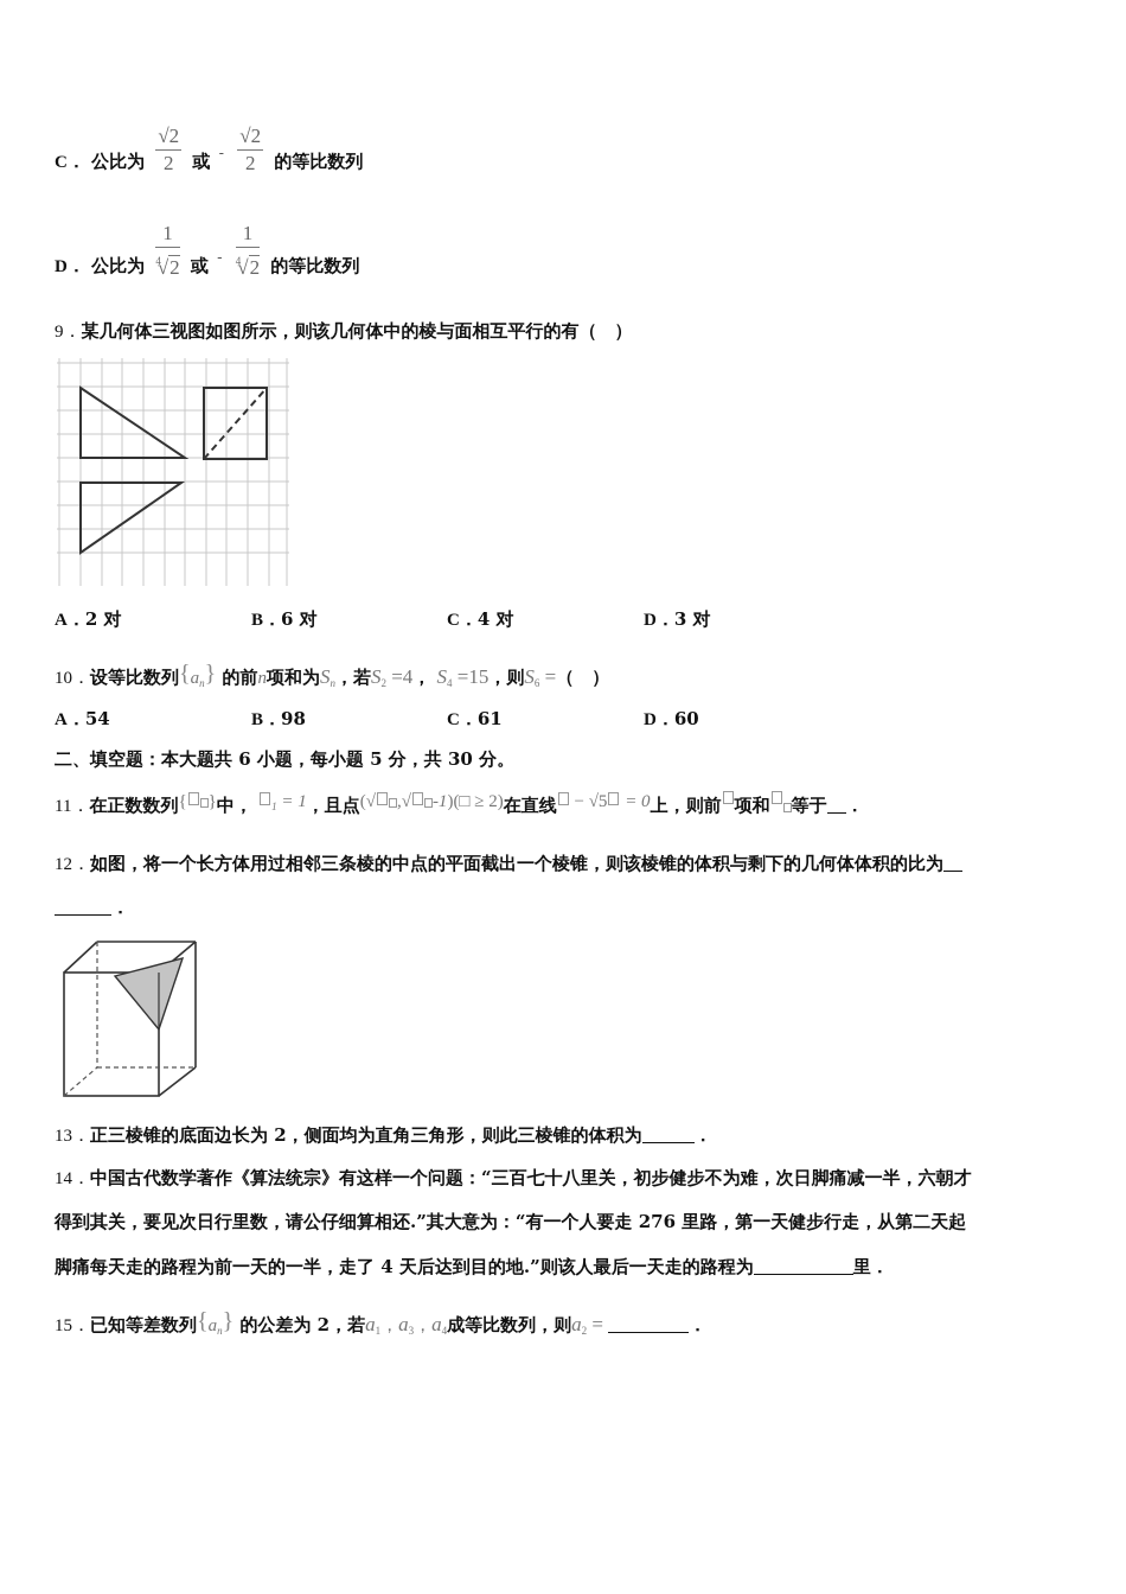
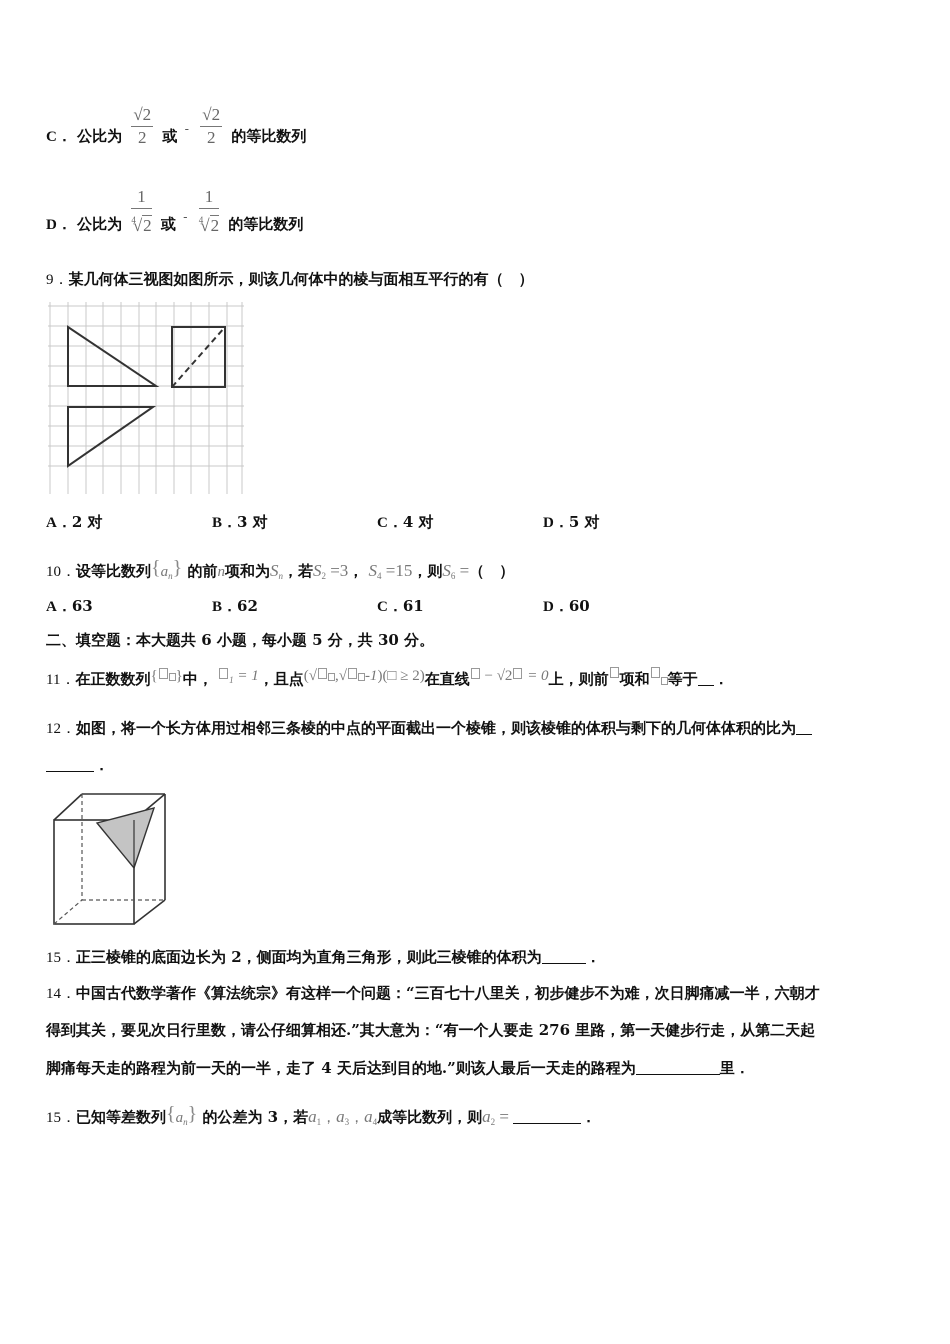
  C． 公比为
  √2
  2
  或 -
  √2
  2
  的等比数列
  D． 公比为
  1
  4√2
  或 -
  1
  4√2
  的等比数列
  9．某几何体三视图如图所示，则该几何体中的棱与面相互平行的有（ ）
  A．2 对
- B．6 对
+ B．3 对
  C．4 对
- D．3 对
+ D．5 对
- 10．设等比数列{an} 的前n项和为Sn，若S2 =4， S4 =15，则S6 =（ ）
+ 10．设等比数列{an} 的前n项和为Sn，若S2 =3， S4 =15，则S6 =（ ）
- A．54
+ A．63
- B．98
+ B．62
  C．61
  D．60
  二、填空题：本大题共 6 小题，每小题 5 分，共 30 分。
- 11．在正数数列{ }中， 1 = 1，且点(√ ,√ -1)(□ ≥ 2)在直线 − √5 = 0上，则前 项和 等于 ．
+ 11．在正数数列{ }中， 1 = 1，且点(√ ,√ -1)(□ ≥ 2)在直线 − √2 = 0上，则前 项和 等于 ．
  12．如图，将一个长方体用过相邻三条棱的中点的平面截出一个棱锥，则该棱锥的体积与剩下的几何体体积的比为
  ．
- 13．正三棱锥的底面边长为 2，侧面均为直角三角形，则此三棱锥的体积为 ．
+ 15．正三棱锥的底面边长为 2，侧面均为直角三角形，则此三棱锥的体积为 ．
  14．中国古代数学著作《算法统宗》有这样一个问题：“三百七十八里关，初步健步不为难，次日脚痛减一半，六朝才
  得到其关，要见次日行里数，请公仔细算相还.”其大意为：“有一个人要走 276 里路，第一天健步行走，从第二天起
  脚痛每天走的路程为前一天的一半，走了 4 天后达到目的地.”则该人最后一天走的路程为 里．
- 15．已知等差数列{an} 的公差为 2，若a1，a3，a4成等比数列，则a2 = ．
+ 15．已知等差数列{an} 的公差为 3，若a1，a3，a4成等比数列，则a2 = ．
